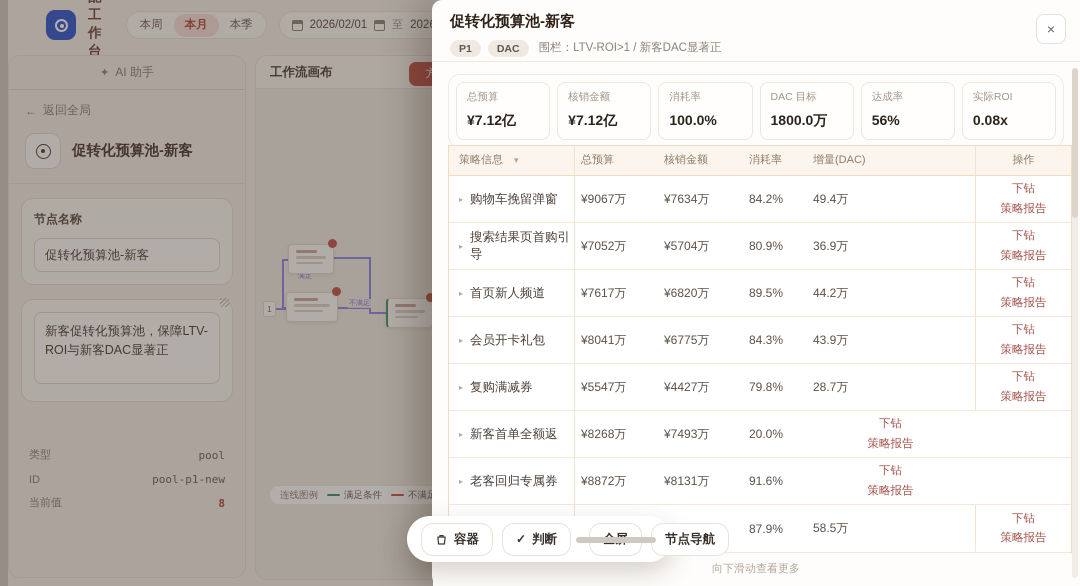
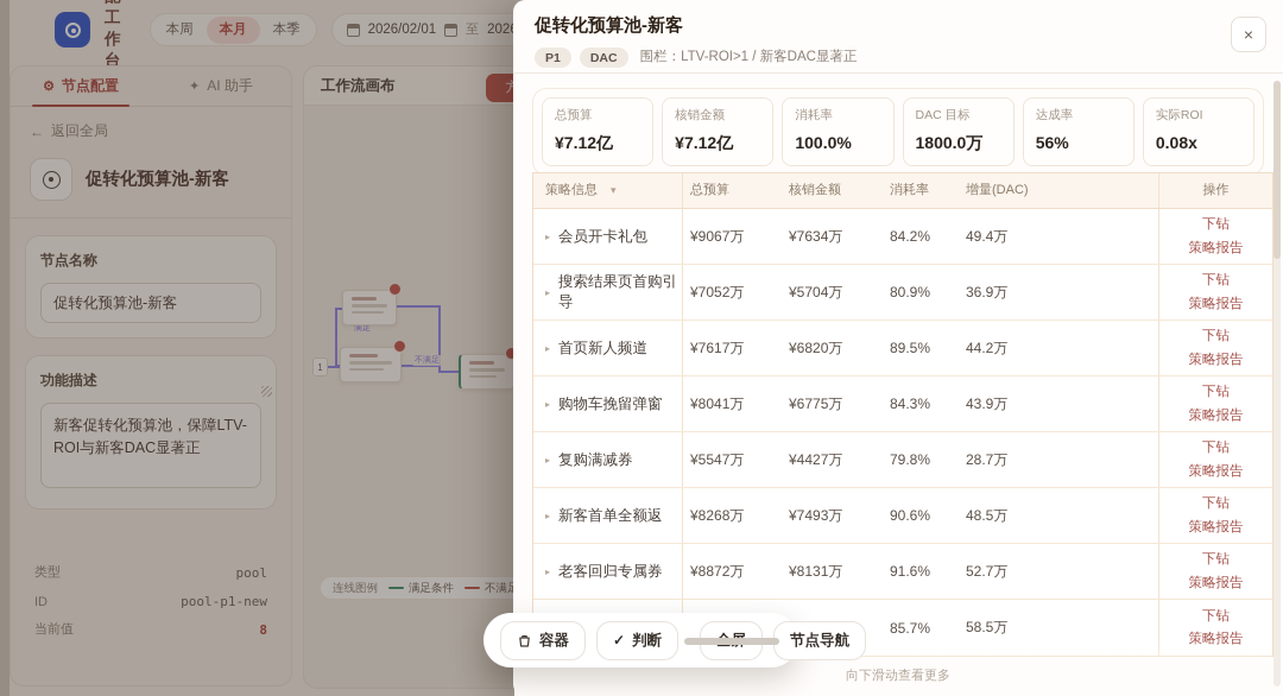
  本周
  本月
  本季
  2026/02/01
  至
+ ⚙
+ 节点配置
  ✦
  AI 助手
  ←
  返回全局
  促转化预算池-新客
  节点名称
  促转化预算池-新客
+ 功能描述
  类型
  pool
  ID
  pool-p1-new
  当前值
  8
  工作流画布
  1
  连线图例
  满足条件
  容器
  ✓
  判断
  节点导航
  促转化预算池-新客
  P1
  DAC
  围栏：LTV-ROI>1 / 新客DAC显著正
  ×
  总预算
  ¥7.12亿
  核销金额
  ¥7.12亿
  消耗率
  100.0%
  DAC 目标
  1800.0万
  达成率
  56%
  实际ROI
  0.08x
  策略信息
  ▾
  总预算
  核销金额
  消耗率
  增量(DAC)
  操作
  ▸
- 购物车挽留弹窗
+ 会员开卡礼包
  ¥9067万
  ¥7634万
  84.2%
  49.4万
  下钻
  策略报告
  ▸
  搜索结果页首购引导
  ¥7052万
  ¥5704万
  80.9%
  36.9万
  下钻
  策略报告
  ▸
  首页新人频道
  ¥7617万
  ¥6820万
  89.5%
  44.2万
  下钻
  策略报告
  ▸
- 会员开卡礼包
+ 购物车挽留弹窗
  ¥8041万
  ¥6775万
  84.3%
  43.9万
  下钻
  策略报告
  ▸
  复购满减券
  ¥5547万
  ¥4427万
  79.8%
  28.7万
  下钻
  策略报告
  ▸
  新客首单全额返
  ¥8268万
  ¥7493万
- 20.0%
+ 90.6%
+ 48.5万
  下钻
  策略报告
  ▸
  老客回归专属券
  ¥8872万
  ¥8131万
  91.6%
+ 52.7万
  下钻
  策略报告
- 87.9%
+ 85.7%
  58.5万
  下钻
  策略报告
  向下滑动查看更多
